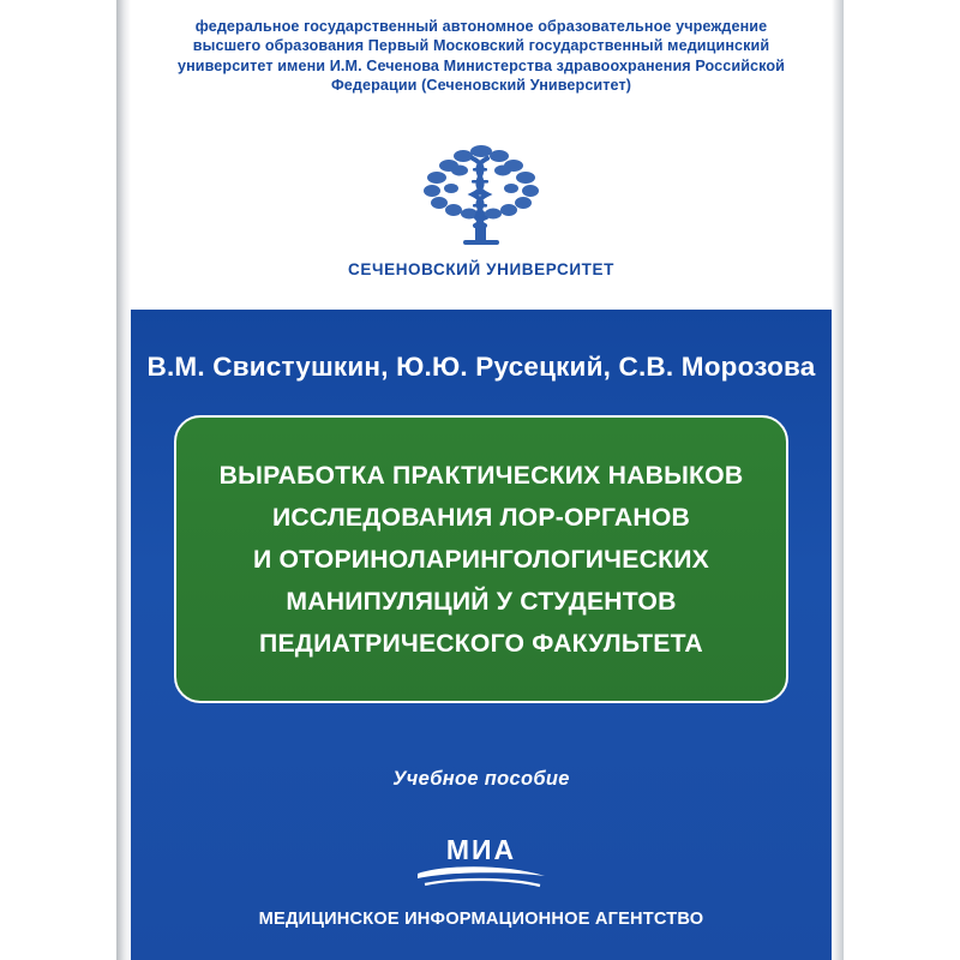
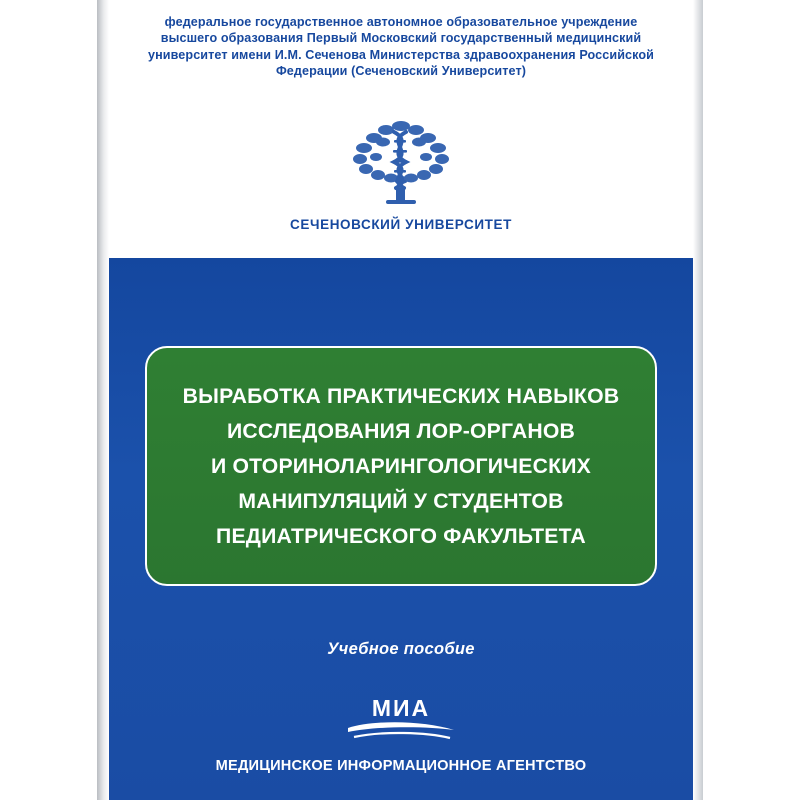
- федеральное государственный автономное образовательное учреждение высшего образования Первый Московский государственный медицинский университет имени И.М. Сеченова Министерства здравоохранения Российской Федерации (Сеченовский Университет)
+ федеральное государственное автономное образовательное учреждение высшего образования Первый Московский государственный медицинский университет имени И.М. Сеченова Министерства здравоохранения Российской Федерации (Сеченовский Университет)
  СЕЧЕНОВСКИЙ УНИВЕРСИТЕТ
- В.М. Свистушкин, Ю.Ю. Русецкий, С.В. Морозова
  ВЫРАБОТКА ПРАКТИЧЕСКИХ НАВЫКОВ
  ИССЛЕДОВАНИЯ ЛОР-ОРГАНОВ
  И ОТОРИНОЛАРИНГОЛОГИЧЕСКИХ
  МАНИПУЛЯЦИЙ У СТУДЕНТОВ
  ПЕДИАТРИЧЕСКОГО ФАКУЛЬТЕТА
  Учебное пособие
  МИА
  МЕДИЦИНСКОЕ ИНФОРМАЦИОННОЕ АГЕНТСТВО
